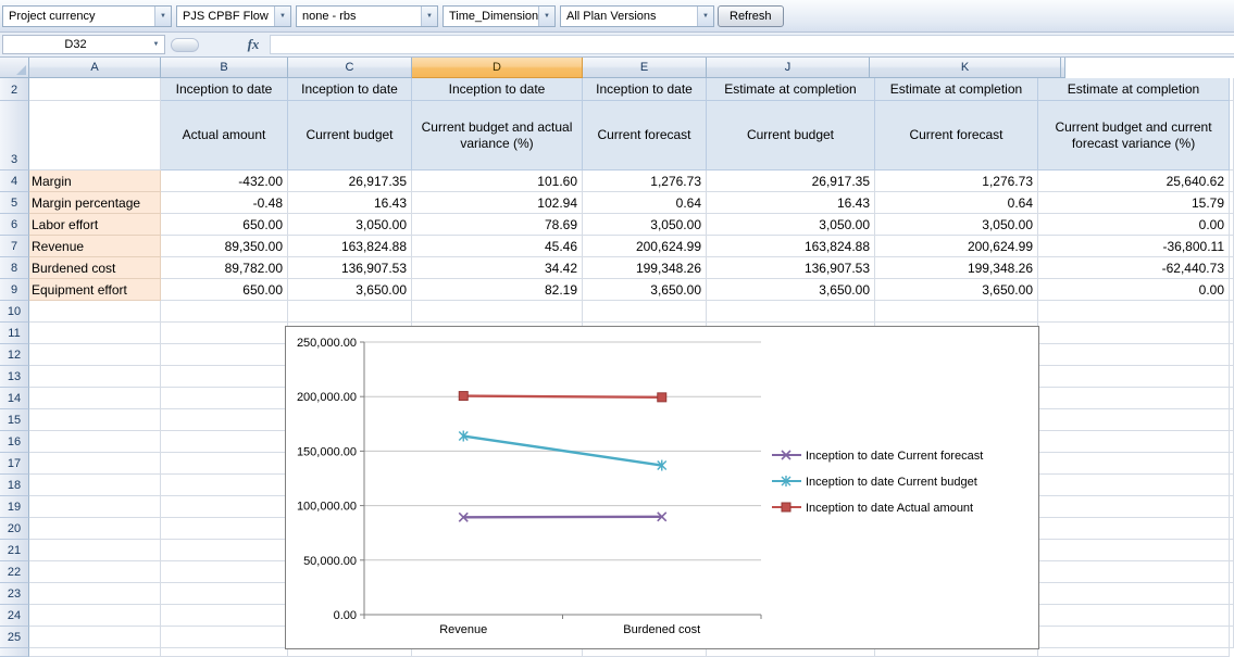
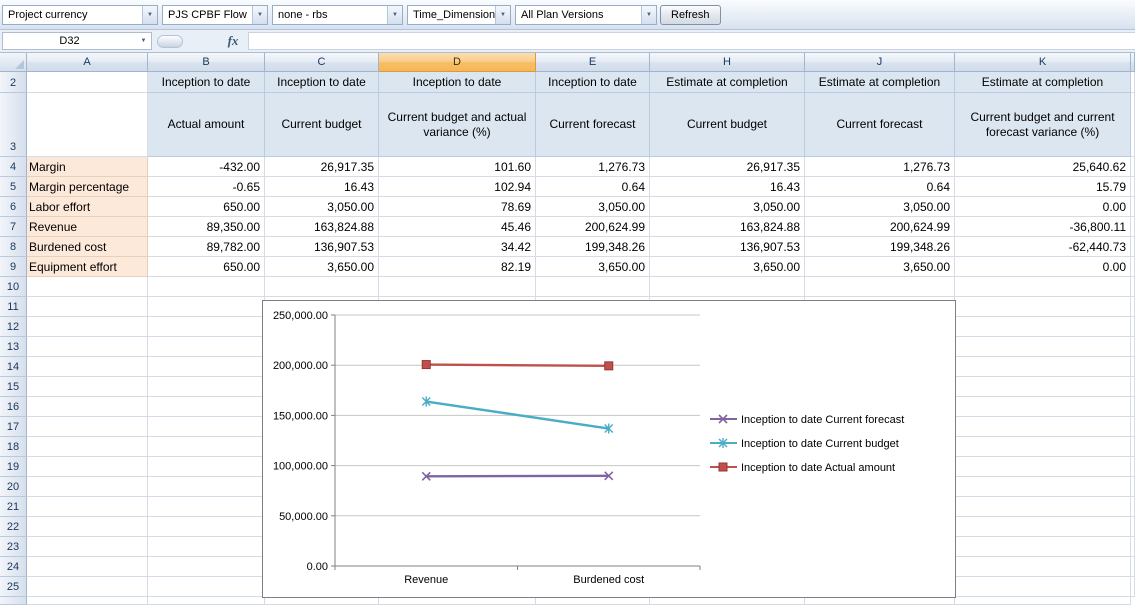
  Project currency
  PJS CPBF Flow
  none - rbs
  Time_Dimension
  All Plan Versions
  Refresh
  D32
  fx
  A
  B
  C
  D
  E
+ H
  J
  K
  2
  Inception to date
  Inception to date
  Inception to date
  Inception to date
  Estimate at completion
  Estimate at completion
  Estimate at completion
  3
  Actual amount
  Current budget
  Current budget and actual variance (%)
  Current forecast
  Current budget
  Current forecast
  Current budget and current forecast variance (%)
  4
  Margin
  -432.00
  26,917.35
  101.60
  1,276.73
  26,917.35
  1,276.73
  25,640.62
  5
  Margin percentage
- -0.48
+ -0.65
  16.43
  102.94
  0.64
  16.43
  0.64
  15.79
  6
  Labor effort
  650.00
  3,050.00
  78.69
  3,050.00
  3,050.00
  3,050.00
  0.00
  7
  Revenue
  89,350.00
  163,824.88
  45.46
  200,624.99
  163,824.88
  200,624.99
  -36,800.11
  8
  Burdened cost
  89,782.00
  136,907.53
  34.42
  199,348.26
  136,907.53
  199,348.26
  -62,440.73
  9
  Equipment effort
  650.00
  3,650.00
  82.19
  3,650.00
  3,650.00
  3,650.00
  0.00
  10
  11
  12
  13
  14
  15
  16
  17
  18
  19
  20
  21
  22
  23
  24
  25
  0.00
  50,000.00
  100,000.00
  150,000.00
  200,000.00
  250,000.00
  Revenue
  Burdened cost
  Inception to date Current forecast
  Inception to date Current budget
  Inception to date Actual amount
